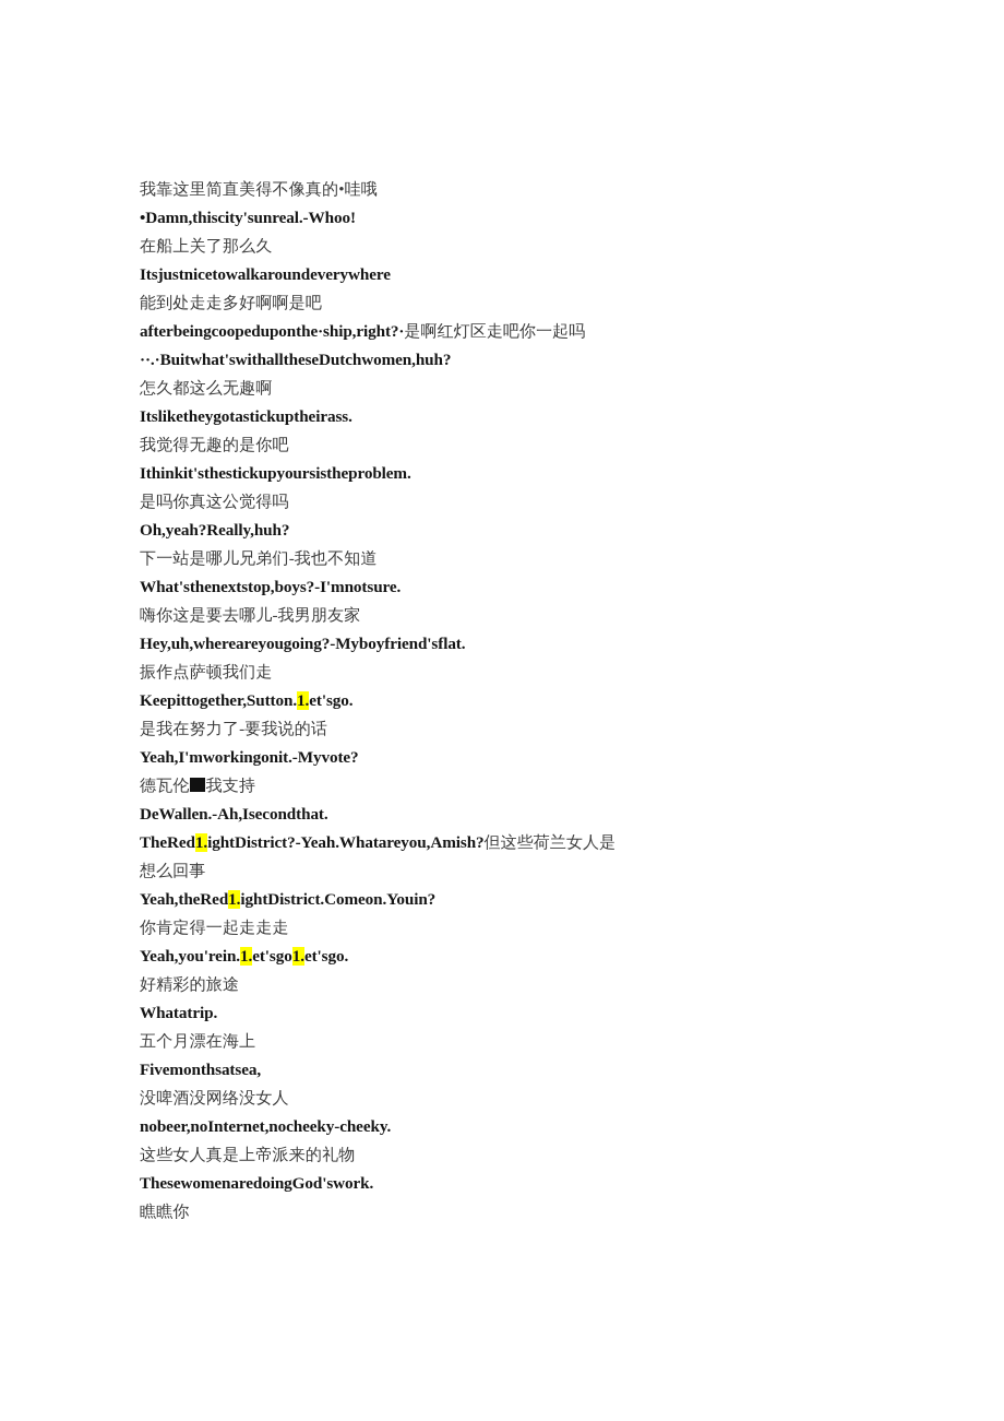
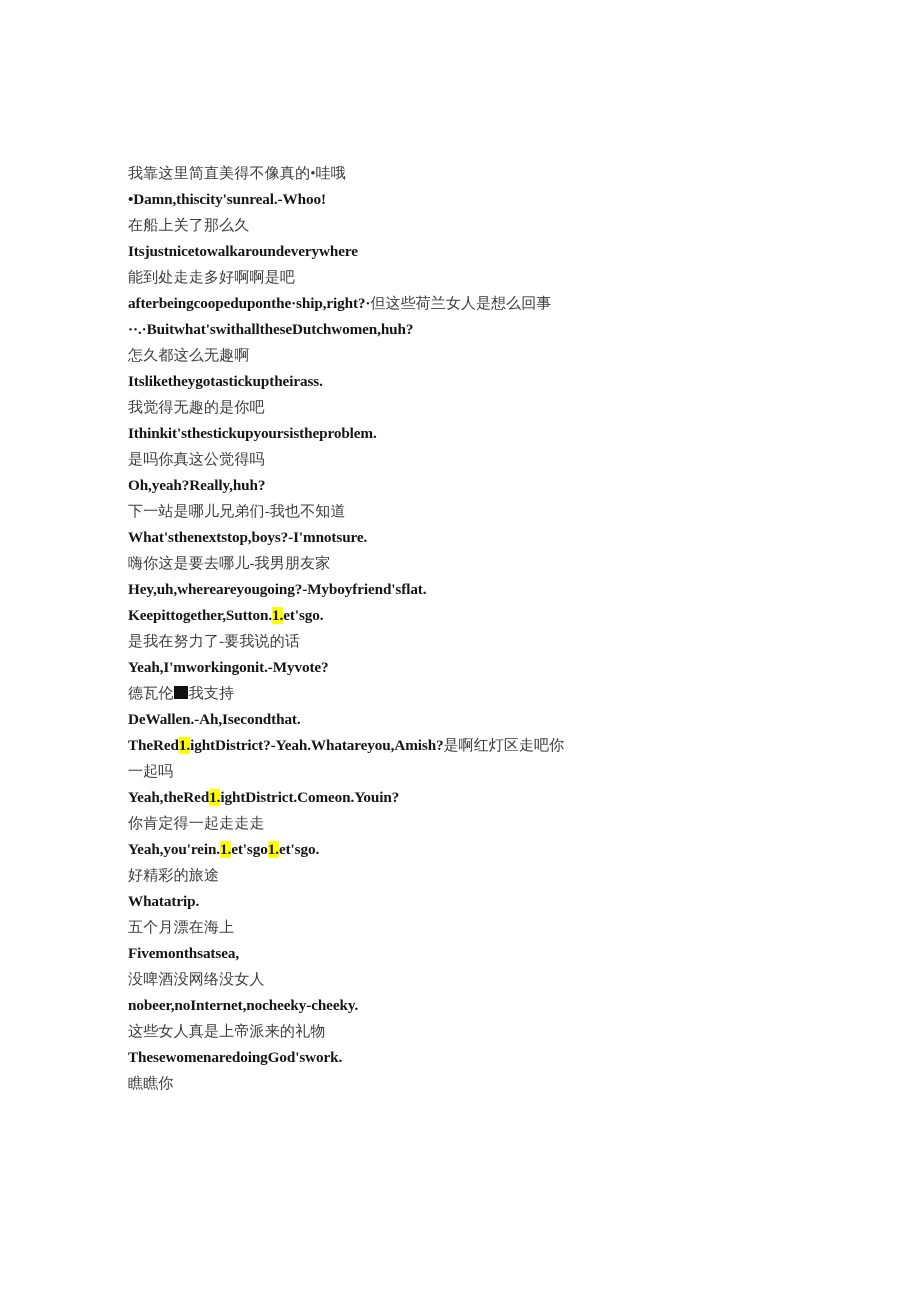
  我靠这里简直美得不像真的•哇哦
  •Damn,thiscity'sunreal.-Whoo!
  在船上关了那么久
  Itsjustnicetowalkaroundeverywhere
  能到处走走多好啊啊是吧
- afterbeingcoopeduponthe·ship,right?·是啊红灯区走吧你一起吗
+ afterbeingcoopeduponthe·ship,right?·但这些荷兰女人是想么回事
  ··.·Buitwhat'swithalltheseDutchwomen,huh?
  怎久都这么无趣啊
  Itsliketheygotastickuptheirass.
  我觉得无趣的是你吧
  Ithinkit'sthestickupyoursistheproblem.
  是吗你真这公觉得吗
  Oh,yeah?Really,huh?
  下一站是哪儿兄弟们-我也不知道
  What'sthenextstop,boys?-I'mnotsure.
  嗨你这是要去哪儿-我男朋友家
  Hey,uh,whereareyougoing?-Myboyfriend'sflat.
- 振作点萨顿我们走
  Keepittogether,Sutton.1.et'sgo.
  是我在努力了-要我说的话
  Yeah,I'mworkingonit.-Myvote?
  德瓦伦 我支持
  DeWallen.-Ah,Isecondthat.
- TheRed1.ightDistrict?-Yeah.Whatareyou,Amish?但这些荷兰女人是想么回事
+ TheRed1.ightDistrict?-Yeah.Whatareyou,Amish?是啊红灯区走吧你一起吗
  Yeah,theRed1.ightDistrict.Comeon.Youin?
  你肯定得一起走走走
  Yeah,you'rein.1.et'sgo1.et'sgo.
  好精彩的旅途
  Whatatrip.
  五个月漂在海上
  Fivemonthsatsea,
  没啤酒没网络没女人
  nobeer,noInternet,nocheeky-cheeky.
  这些女人真是上帝派来的礼物
  ThesewomenaredoingGod'swork.
  瞧瞧你
